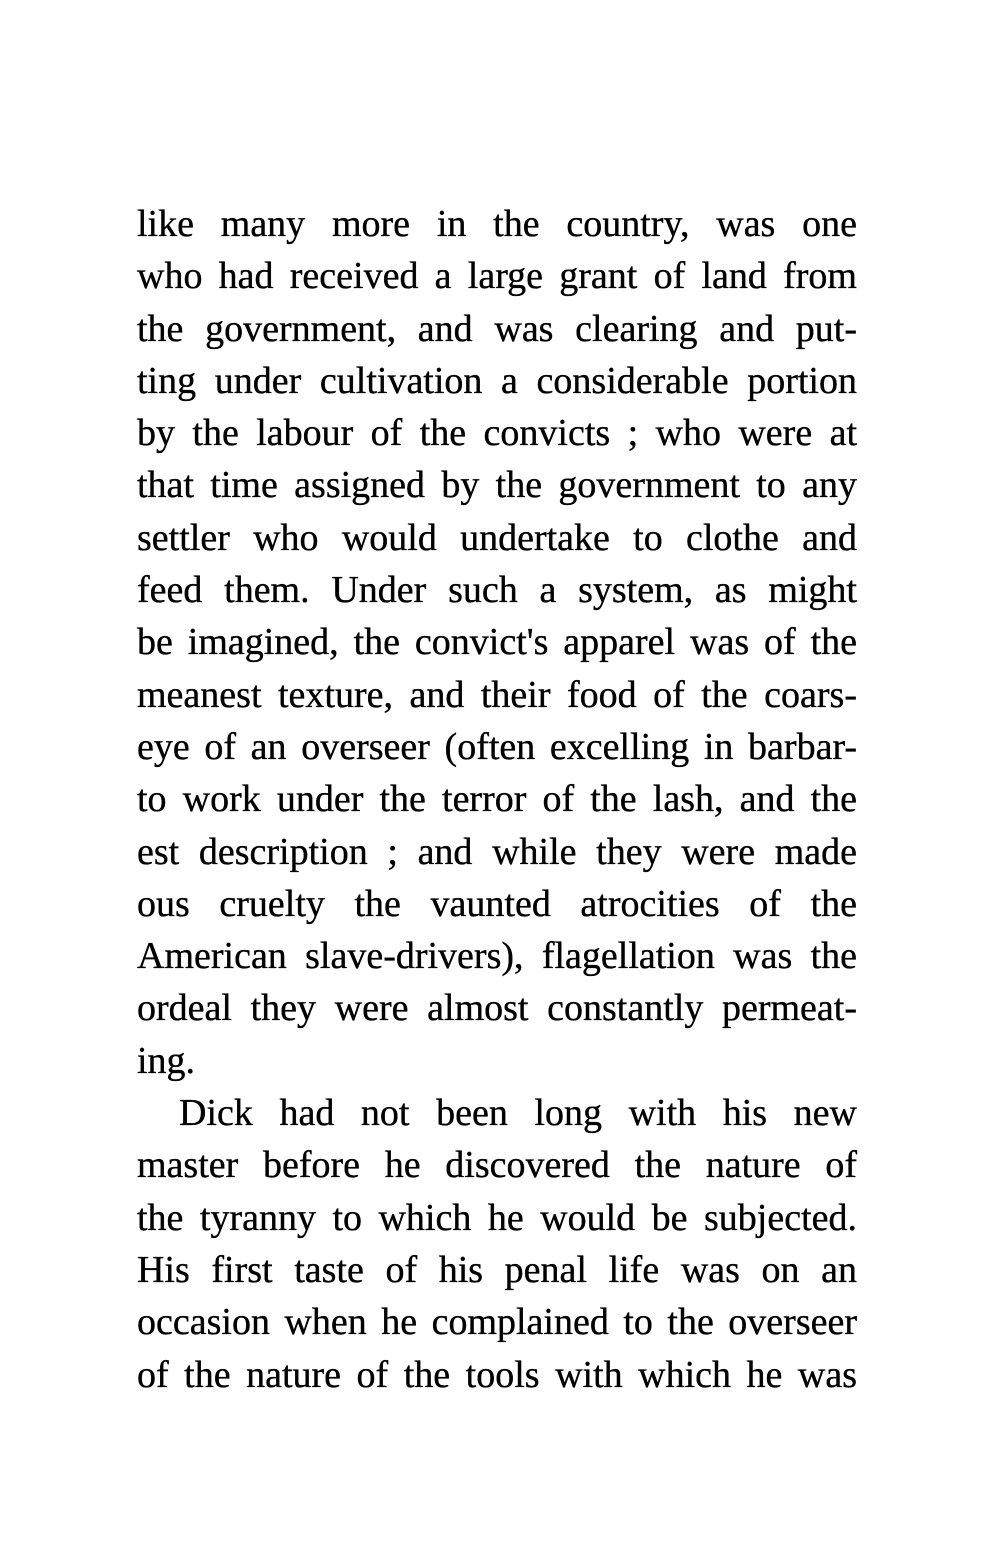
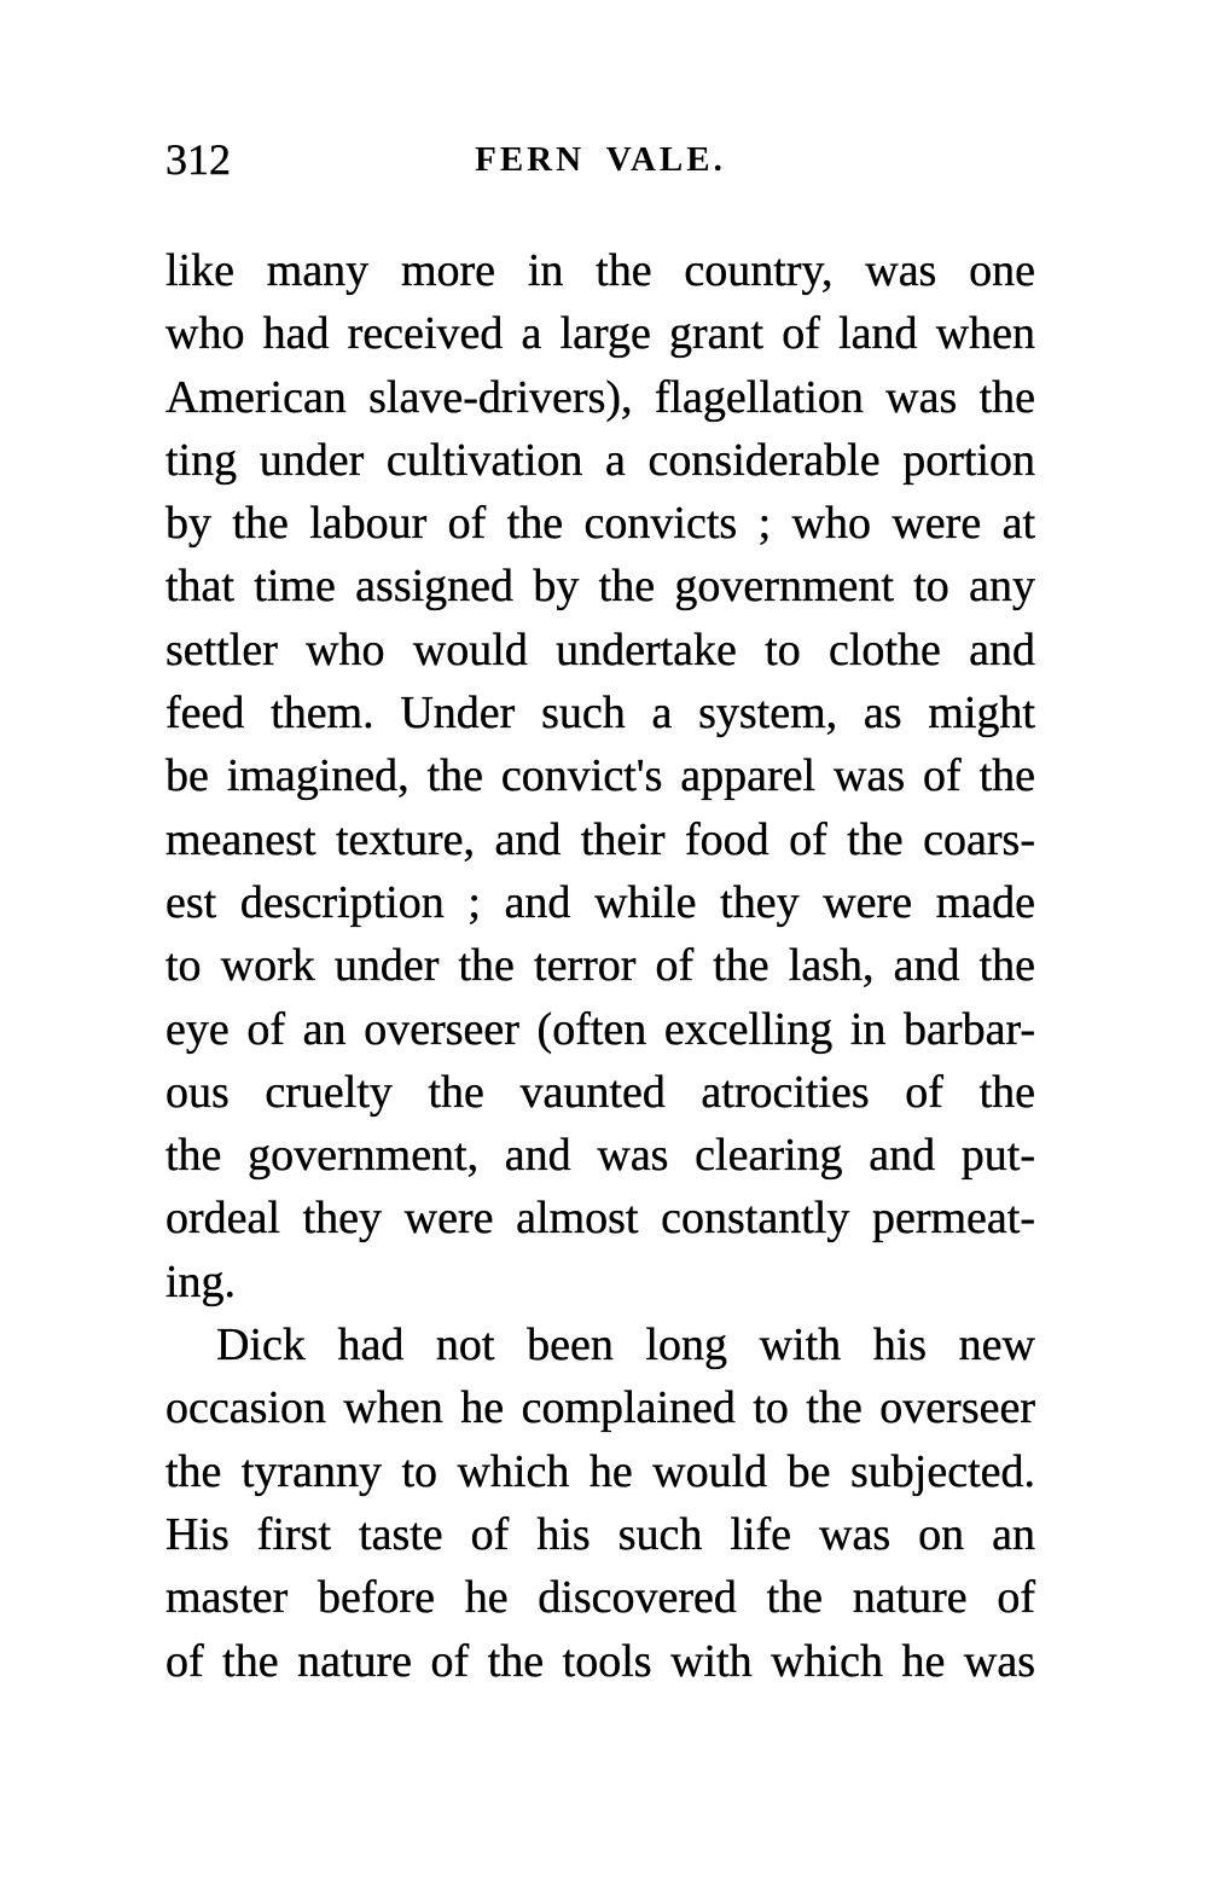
+ 312
+ FERN VALE.
  like many more in the country, was one
- who had received a large grant of land from
+ who had received a large grant of land when
- the government, and was clearing and put-
+ American slave-drivers), flagellation was the
  ting under cultivation a considerable portion
  by the labour of the convicts ; who were at
  that time assigned by the government to any
  settler who would undertake to clothe and
  feed them. Under such a system, as might
  be imagined, the convict's apparel was of the
  meanest texture, and their food of the coars-
- eye of an overseer (often excelling in barbar-
+ est description ; and while they were made
  to work under the terror of the lash, and the
- est description ; and while they were made
+ eye of an overseer (often excelling in barbar-
  ous cruelty the vaunted atrocities of the
- American slave-drivers), flagellation was the
+ the government, and was clearing and put-
  ordeal they were almost constantly permeat-
  ing.
  Dick had not been long with his new
- master before he discovered the nature of
+ occasion when he complained to the overseer
  the tyranny to which he would be subjected.
- His first taste of his penal life was on an
+ His first taste of his such life was on an
- occasion when he complained to the overseer
+ master before he discovered the nature of
  of the nature of the tools with which he was
